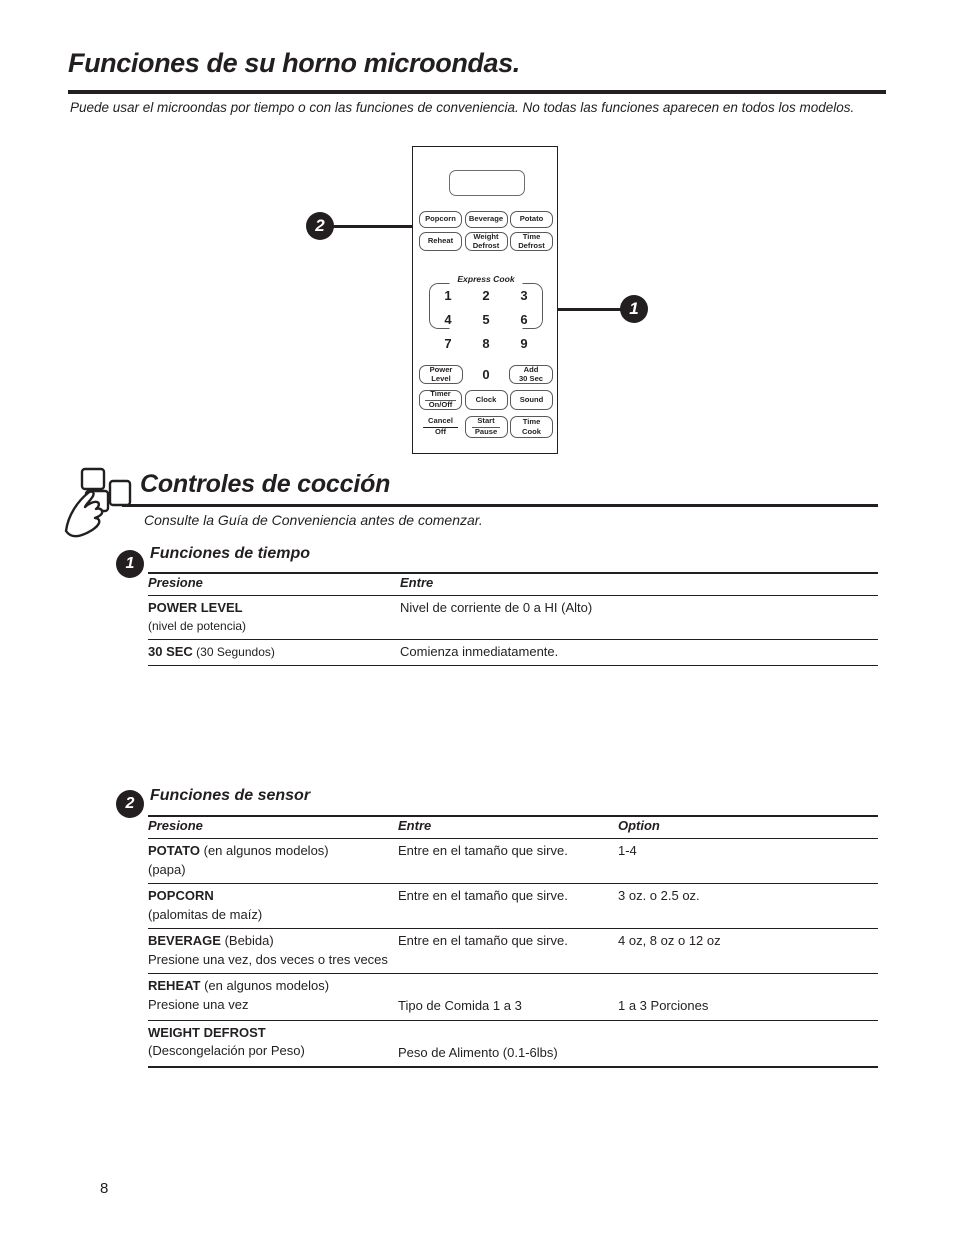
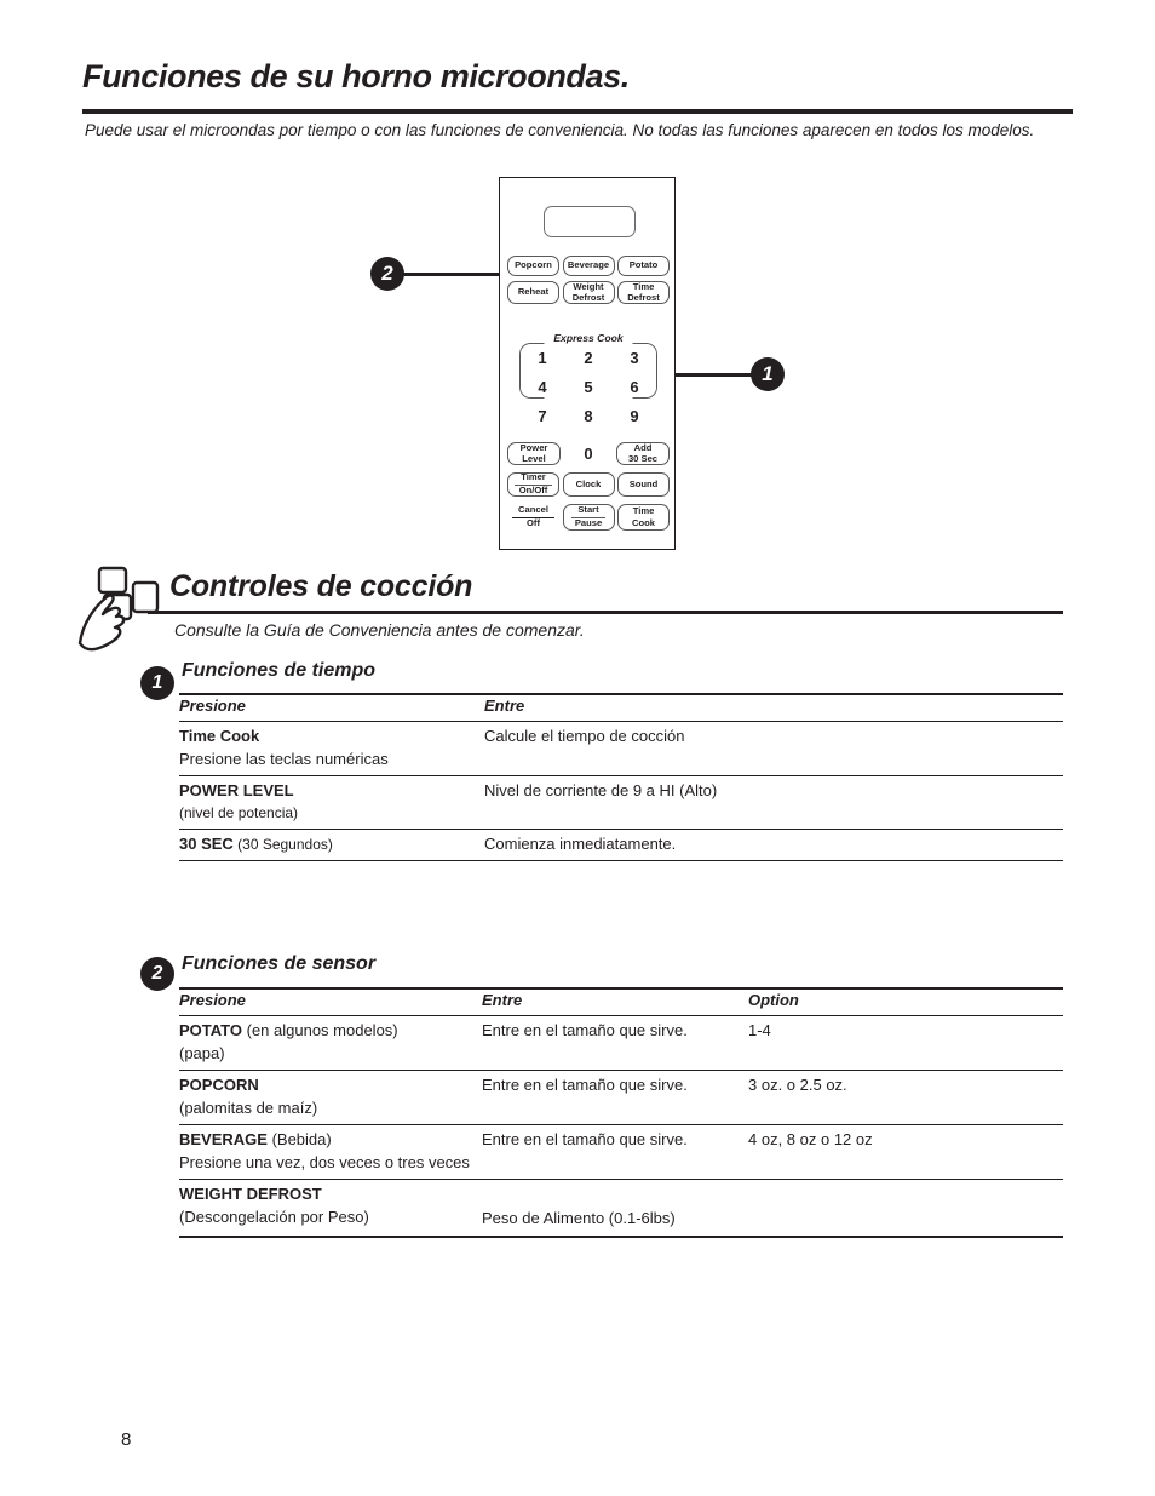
  Funciones de su horno microondas.
  Puede usar el microondas por tiempo o con las funciones de conveniencia. No todas las funciones aparecen en todos los modelos.
  Popcorn
  Beverage
  Potato
  Reheat
  Weight
  Defrost
  Time
  Defrost
  Express Cook
  1
  2
  3
  4
  5
  6
  7
  8
  9
  Power
  Level
  0
  Add
  30 Sec
  Timer
  On/Off
  Clock
  Sound
  Cancel
  Off
  Start
  Pause
  Time
  Cook
  2
  1
  Controles de cocción
  Consulte la Guía de Conveniencia antes de comenzar.
  1
  Funciones de tiempo
  Presione	Entre
+ Time Cook Presione las teclas numéricas	Calcule el tiempo de cocción
- POWER LEVEL (nivel de potencia)	Nivel de corriente de 0 a HI (Alto)
+ POWER LEVEL (nivel de potencia)	Nivel de corriente de 9 a HI (Alto)
  30 SEC (30 Segundos)	Comienza inmediatamente.
  2
  Funciones de sensor
  Presione	Entre	Option
  POTATO (en algunos modelos) (papa)	Entre en el tamaño que sirve.	1-4
  POPCORN (palomitas de maíz)	Entre en el tamaño que sirve.	3 oz. o 2.5 oz.
  BEVERAGE (Bebida) Presione una vez, dos veces o tres veces	Entre en el tamaño que sirve.	4 oz, 8 oz o 12 oz
- REHEAT (en algunos modelos) Presione una vez	Tipo de Comida 1 a 3	1 a 3 Porciones
  WEIGHT DEFROST (Descongelación por Peso)	Peso de Alimento (0.1-6lbs)
  8
